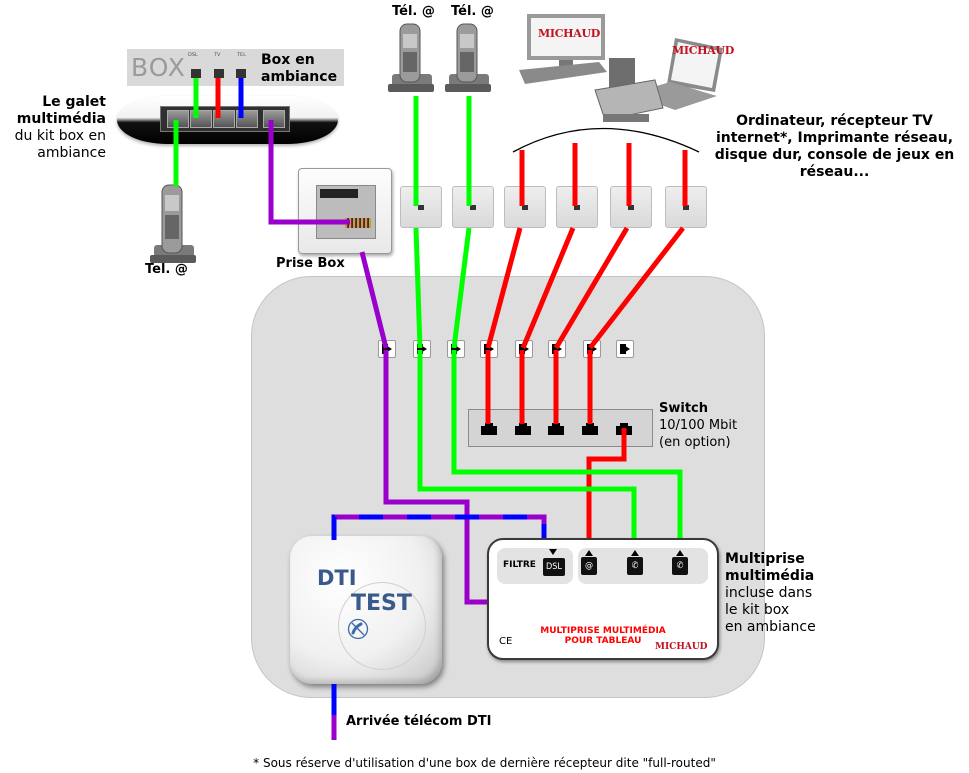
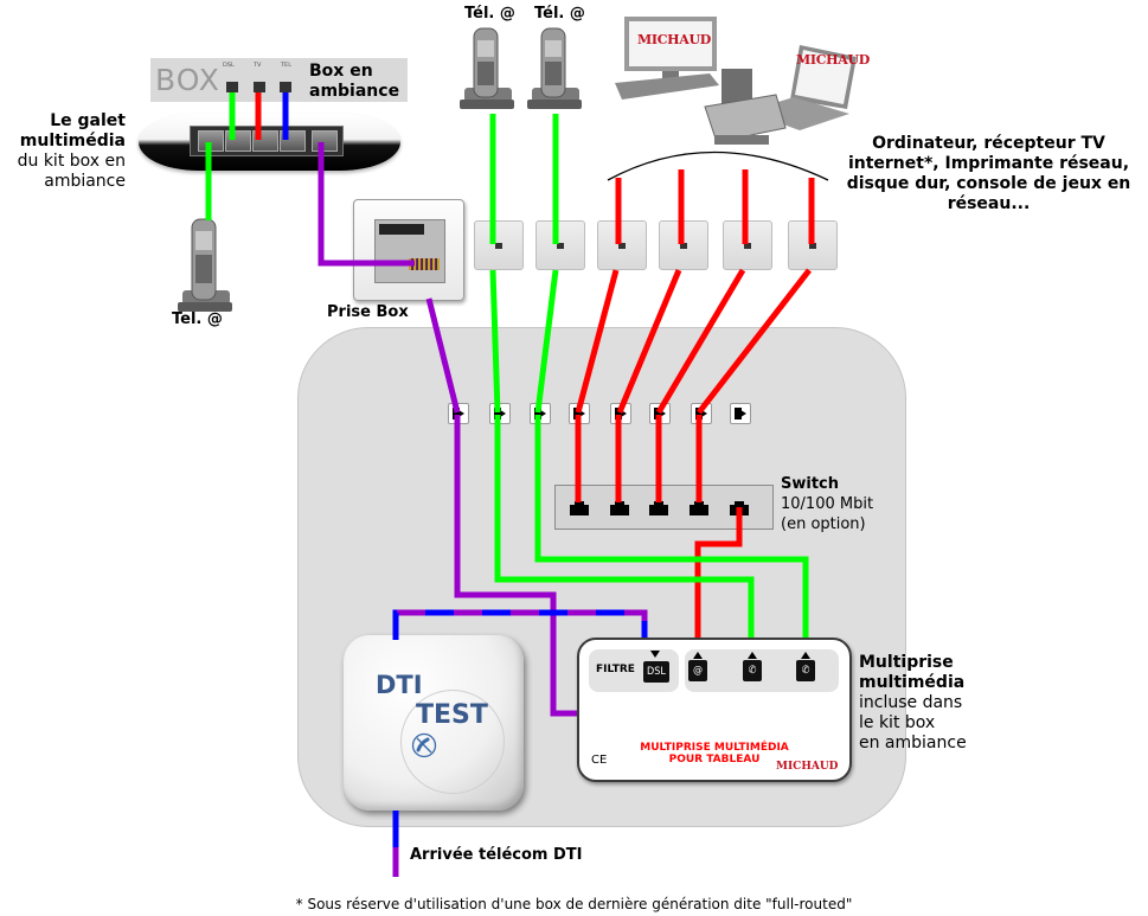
  BOX
  Box en
  ambiance
  Le galet
  multimédia
  du kit box en
  ambiance
  Tel. @
  Tél. @
  Tél. @
  MICHAUD
  MICHAUD
  Ordinateur, récepteur TV
  internet*, Imprimante réseau,
  disque dur, console de jeux en
  réseau...
  Prise Box
  Switch
  10/100 Mbit
  (en option)
  DTI
  TEST
  Arrivée télécom DTI
  FILTRE
  DSL
  @
  ✆
  ✆
  MULTIPRISE MULTIMÉDIA
  POUR TABLEAU
  CE
  MICHAUD
  Multiprise
  multimédia
  incluse dans
  le kit box
  en ambiance
- * Sous réserve d'utilisation d'une box de dernière récepteur dite "full-routed"
+ * Sous réserve d'utilisation d'une box de dernière génération dite "full-routed"
